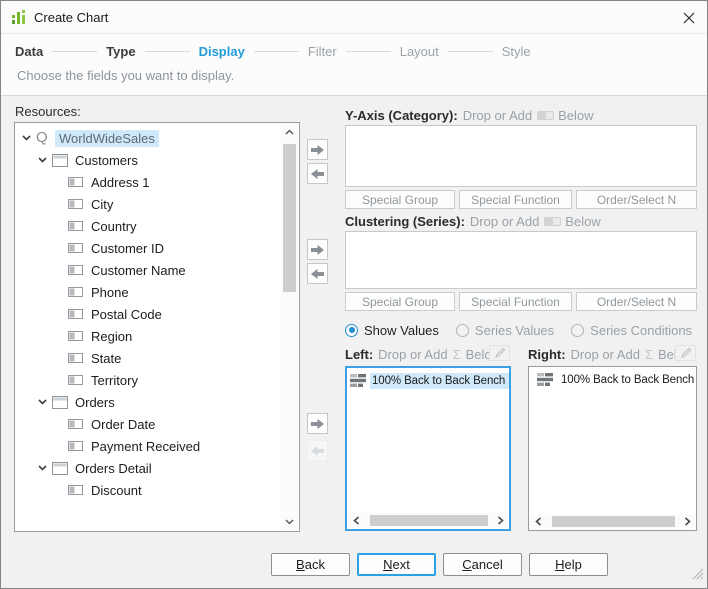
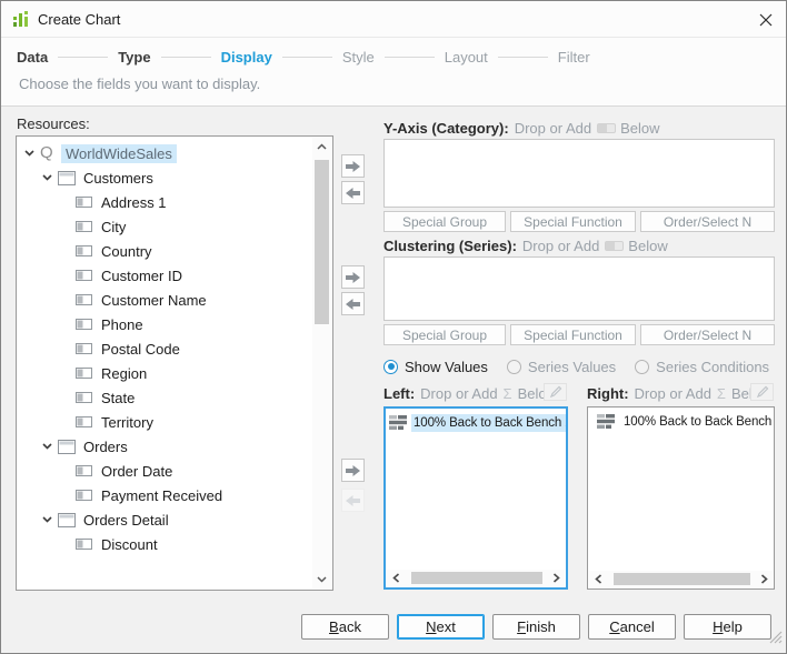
  Create Chart
  Data
  Type
  Display
- Filter
+ Style
  Layout
- Style
+ Filter
  Choose the fields you want to display.
  Resources:
  Q
  WorldWideSales
  Customers
  Address 1
  City
  Country
  Customer ID
  Customer Name
  Phone
  Postal Code
  Region
  State
  Territory
  Orders
  Order Date
  Payment Received
  Orders Detail
  Discount
  Y-Axis (Category):
  Drop or Add
  Below
  Special Group
  Special Function
  Order/Select N
  Clustering (Series):
  Drop or Add
  Below
  Special Group
  Special Function
  Order/Select N
  Show Values
  Series Values
  Series Conditions
  Left:
  Drop or Add
  Σ
  Belo
  Right:
  Drop or Add
  Σ
  100% Back to Back Bench
  100% Back to Back Bench
  B
  ack
  N
  ext
+ F
+ inish
  C
  ancel
  H
  elp
